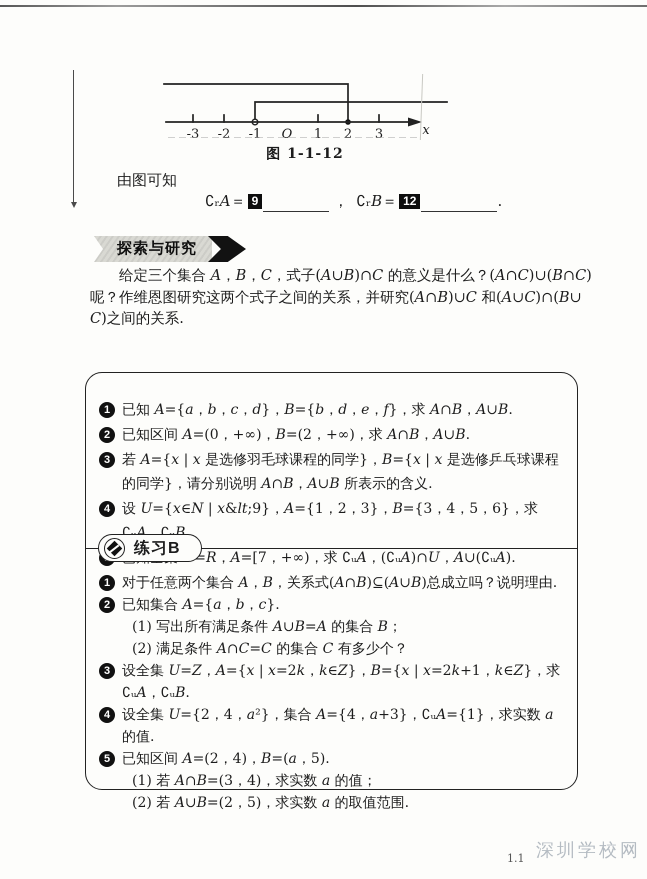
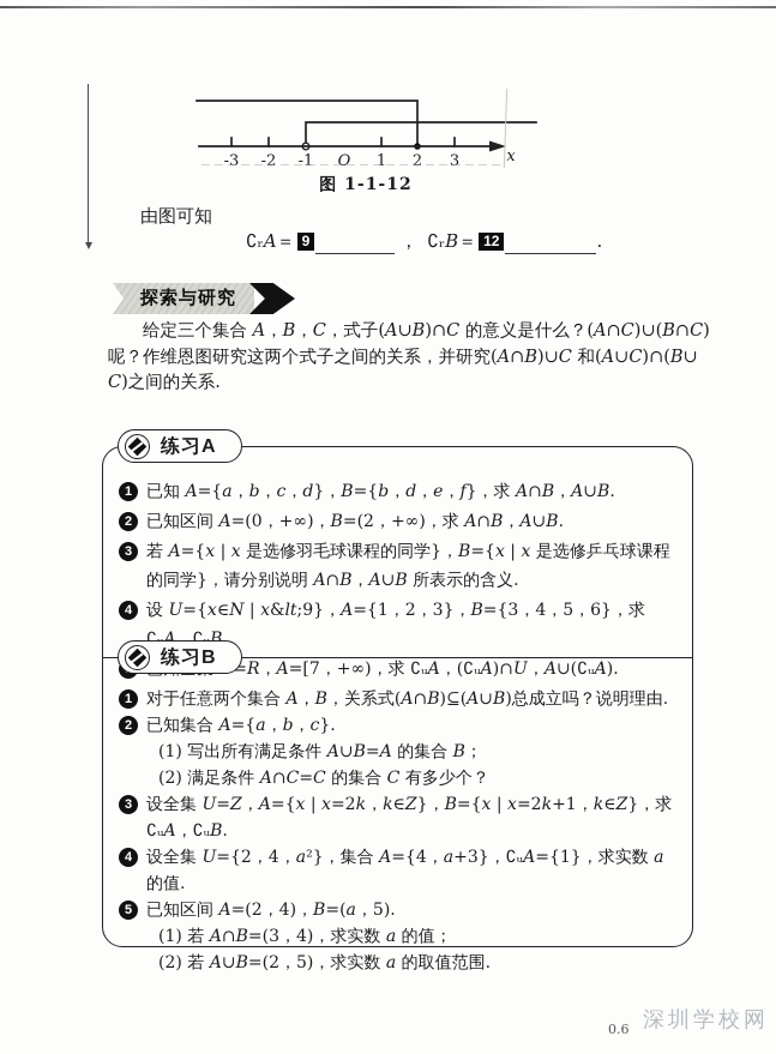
  -3
  -2
  -1
  O
  1
  2
  3
  x
  图 1-1-12
  由图可知
  ∁ᵣA＝ 9 ， ∁ᵣB＝ 12 .
  探索与研究
  给定三个集合 A，B，C，式子(A∪B)∩C 的意义是什么？(A∩C)∪(B∩C)
  呢？作维恩图研究这两个式子之间的关系，并研究(A∩B)∪C 和(A∪C)∩(B∪
  C)之间的关系.
+ 练习A
  1
  已知 A={a，b，c，d}，B={b，d，e，f}，求 A∩B，A∪B.
  2
  已知区间 A=(0，+∞)，B=(2，+∞)，求 A∩B，A∪B.
  3
  若 A={x | x 是选修羽毛球课程的同学}，B={x | x 是选修乒乓球课程的同学}，请分别说明 A∩B，A∪B 所表示的含义.
  4
  设 U={x∈N | x&lt;9}，A={1，2，3}，B={3，4，5，6}，求 ∁ᵤA，∁ᵤB.
  =R，A=[7，+∞)，求 ∁ᵤA，(∁ᵤA)∩U，A∪(∁ᵤA).
  练习B
  1
  对于任意两个集合 A，B，关系式(A∩B)⊆(A∪B)总成立吗？说明理由.
  2
  已知集合 A={a，b，c}.
  (1) 写出所有满足条件 A∪B=A 的集合 B；
  (2) 满足条件 A∩C=C 的集合 C 有多少个？
  3
  设全集 U=Z，A={x | x=2k，k∈Z}，B={x | x=2k+1，k∈Z}，求 ∁ᵤA，∁ᵤB.
  4
  设全集 U={2，4，a²}，集合 A={4，a+3}，∁ᵤA={1}，求实数 a 的值.
  5
  已知区间 A=(2，4)，B=(a，5).
  (1) 若 A∩B=(3，4)，求实数 a 的值；
  (2) 若 A∪B=(2，5)，求实数 a 的取值范围.
- 1.1
+ 0.6
  深圳学校网
